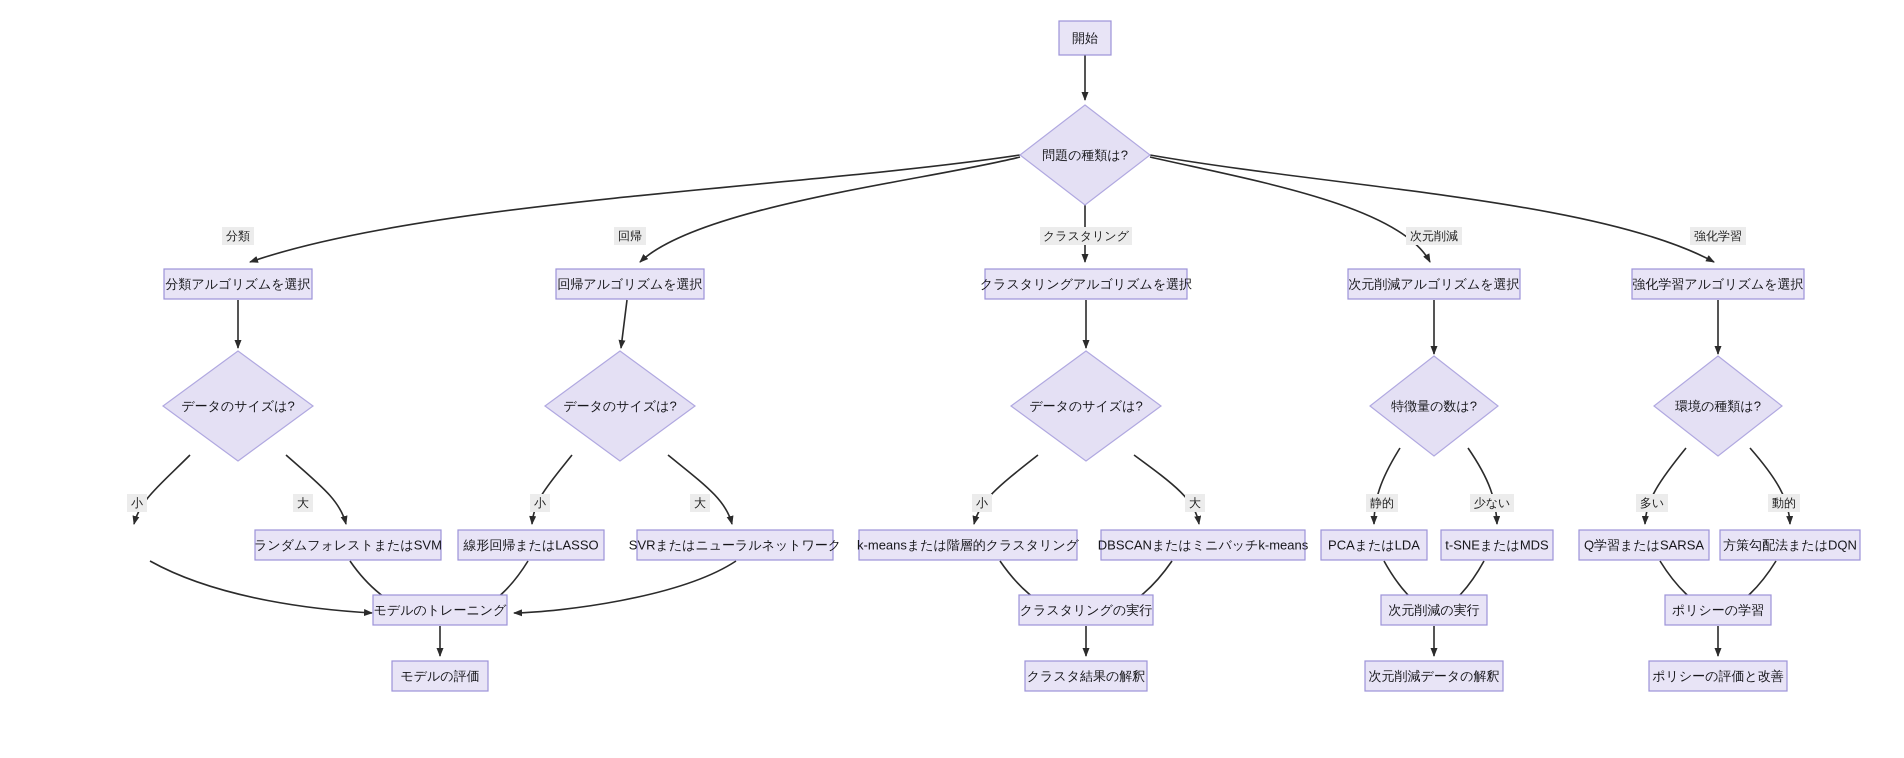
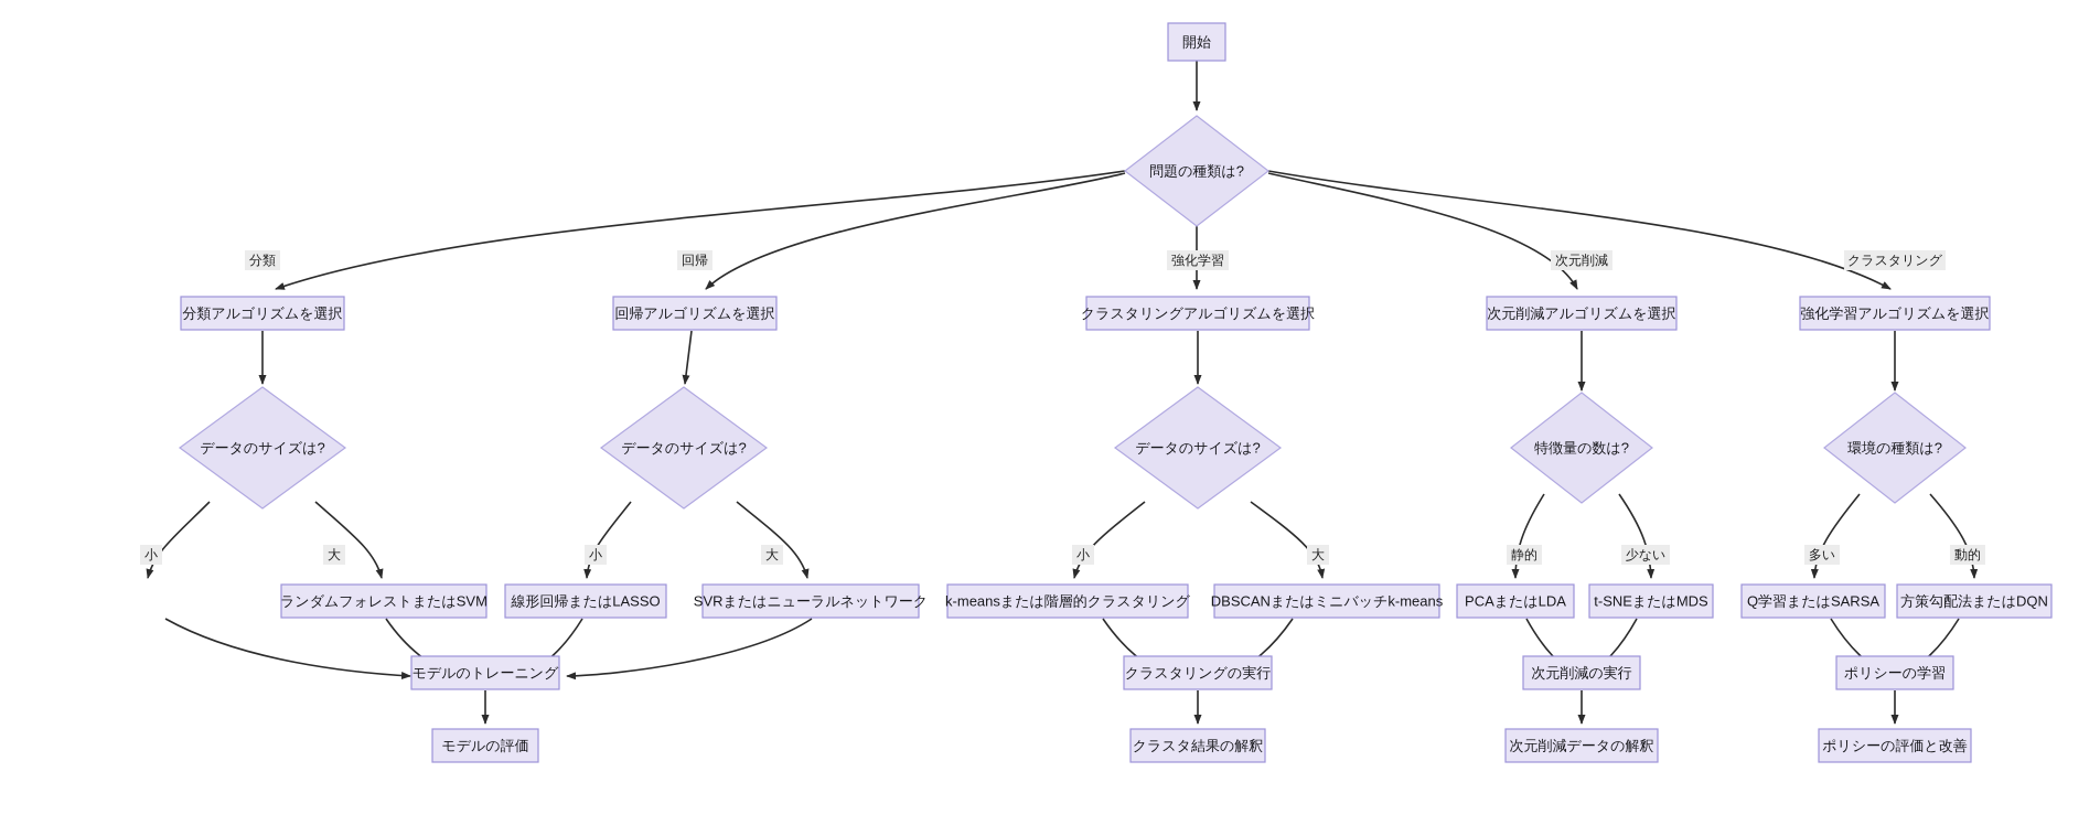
  分類
  回帰
- クラスタリング
+ 強化学習
  次元削減
- 強化学習
+ クラスタリング
  小
  大
  小
  大
  小
  大
  静的
  少ない
  多い
  動的
  開始
  問題の種類は?
  分類アルゴリズムを選択
  データのサイズは?
  ランダムフォレストまたはSVM
  回帰アルゴリズムを選択
  データのサイズは?
  線形回帰またはLASSO
  SVRまたはニューラルネットワーク
  クラスタリングアルゴリズムを選択
  データのサイズは?
  k-meansまたは階層的クラスタリング
  DBSCANまたはミニバッチk-means
  次元削減アルゴリズムを選択
  特徴量の数は?
  PCAまたはLDA
  t-SNEまたはMDS
  強化学習アルゴリズムを選択
  環境の種類は?
  Q学習またはSARSA
  方策勾配法またはDQN
  モデルのトレーニング
  モデルの評価
  クラスタリングの実行
  クラスタ結果の解釈
  次元削減の実行
  次元削減データの解釈
  ポリシーの学習
  ポリシーの評価と改善
